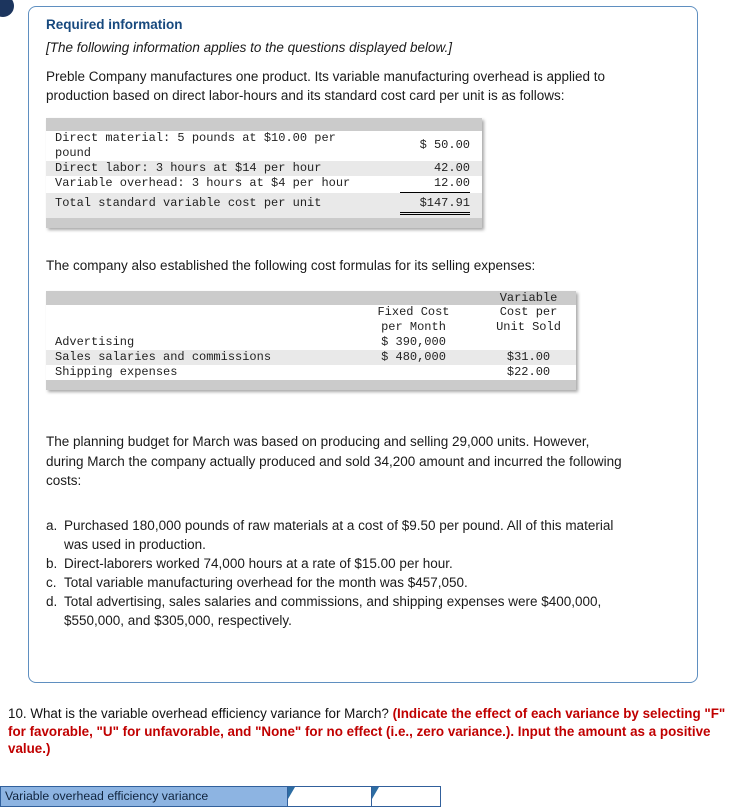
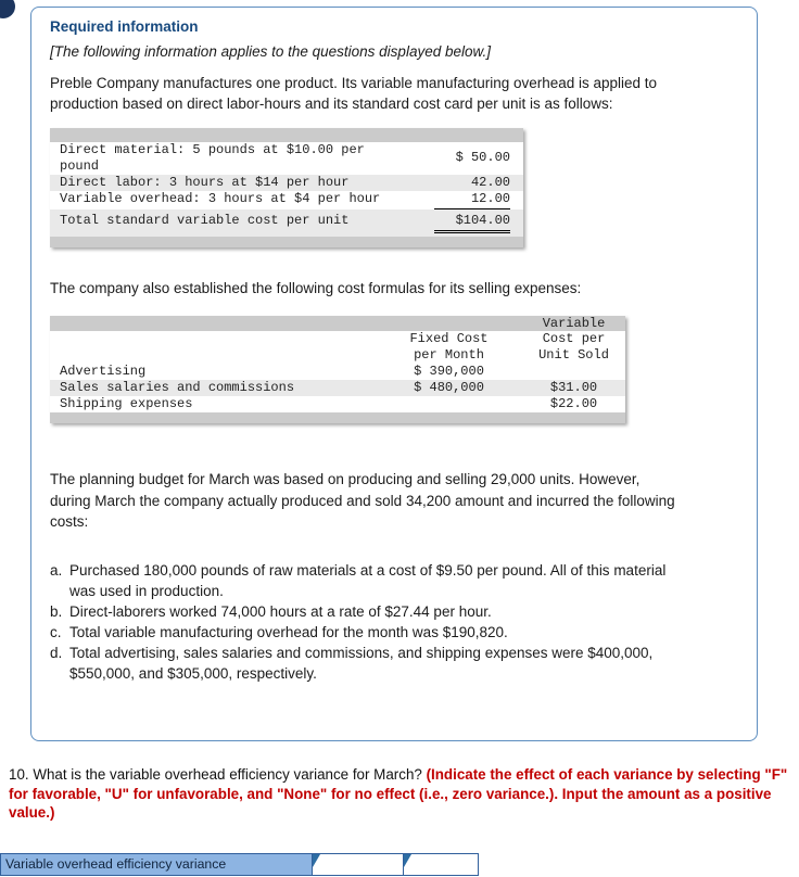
  Required information
  [The following information applies to the questions displayed below.]
  Preble Company manufactures one product. Its variable manufacturing overhead is applied to production based on direct labor-hours and its standard cost card per unit is as follows:
  Direct material: 5 pounds at $10.00 per pound
  $ 50.00
  Direct labor: 3 hours at $14 per hour
  42.00
  Variable overhead: 3 hours at $4 per hour
  12.00
  Total standard variable cost per unit
- $147.91
+ $104.00
  The company also established the following cost formulas for its selling expenses:
  Variable
  Fixed Cost
  Cost per
  per Month
  Unit Sold
  Advertising
  $ 390,000
  Sales salaries and commissions
  $ 480,000
  $31.00
  Shipping expenses
  $22.00
  The planning budget for March was based on producing and selling 29,000 units. However, during March the company actually produced and sold 34,200 amount and incurred the following costs:
  a.
  Purchased 180,000 pounds of raw materials at a cost of $9.50 per pound. All of this material was used in production.
  b.
- Direct-laborers worked 74,000 hours at a rate of $15.00 per hour.
+ Direct-laborers worked 74,000 hours at a rate of $27.44 per hour.
  c.
- Total variable manufacturing overhead for the month was $457,050.
+ Total variable manufacturing overhead for the month was $190,820.
  d.
  Total advertising, sales salaries and commissions, and shipping expenses were $400,000, $550,000, and $305,000, respectively.
  10. What is the variable overhead efficiency variance for March? (Indicate the effect of each variance by selecting "F" for favorable, "U" for unfavorable, and "None" for no effect (i.e., zero variance.). Input the amount as a positive value.)
  Variable overhead efficiency variance
